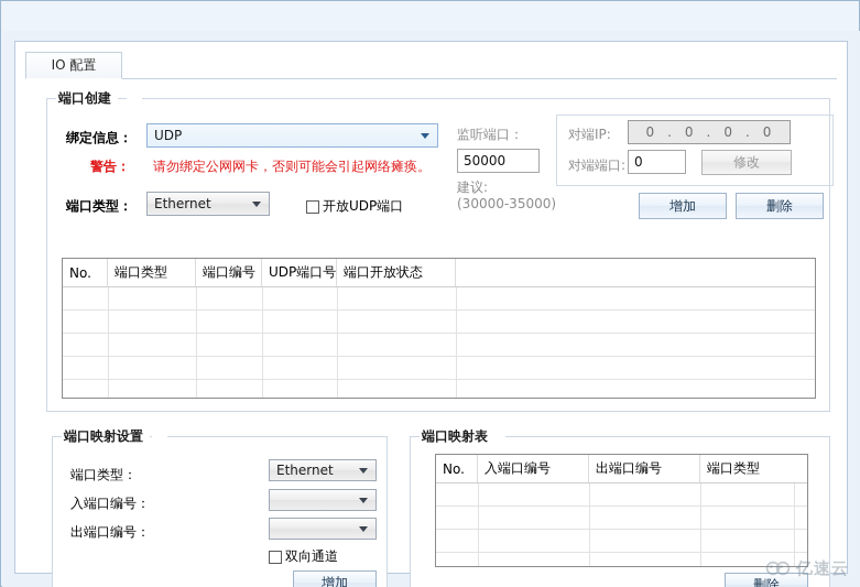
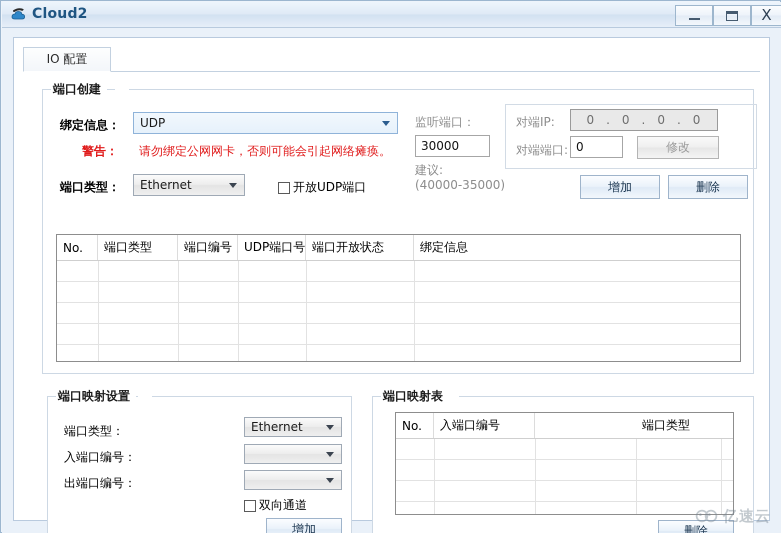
+ Cloud2
+ X
  IO 配置
  端口创建
  绑定信息：
  UDP
  警告：
  请勿绑定公网网卡，否则可能会引起网络瘫痪。
  端口类型：
  Ethernet
  开放UDP端口
  监听端口：
- 50000
+ 30000
  建议:
- (30000-35000)
+ (40000-35000)
  对端IP:
  0
  .
  0
  .
  0
  .
  0
  对端端口:
  0
  修改
  增加
  删除
  No.
  端口类型
  端口编号
  UDP端口号
  端口开放状态
+ 绑定信息
  端口映射设置
  端口类型：
  Ethernet
  入端口编号：
  出端口编号：
  双向通道
  增加
  端口映射表
  No.
  入端口编号
- 出端口编号
  端口类型
  删除
  亿速云
